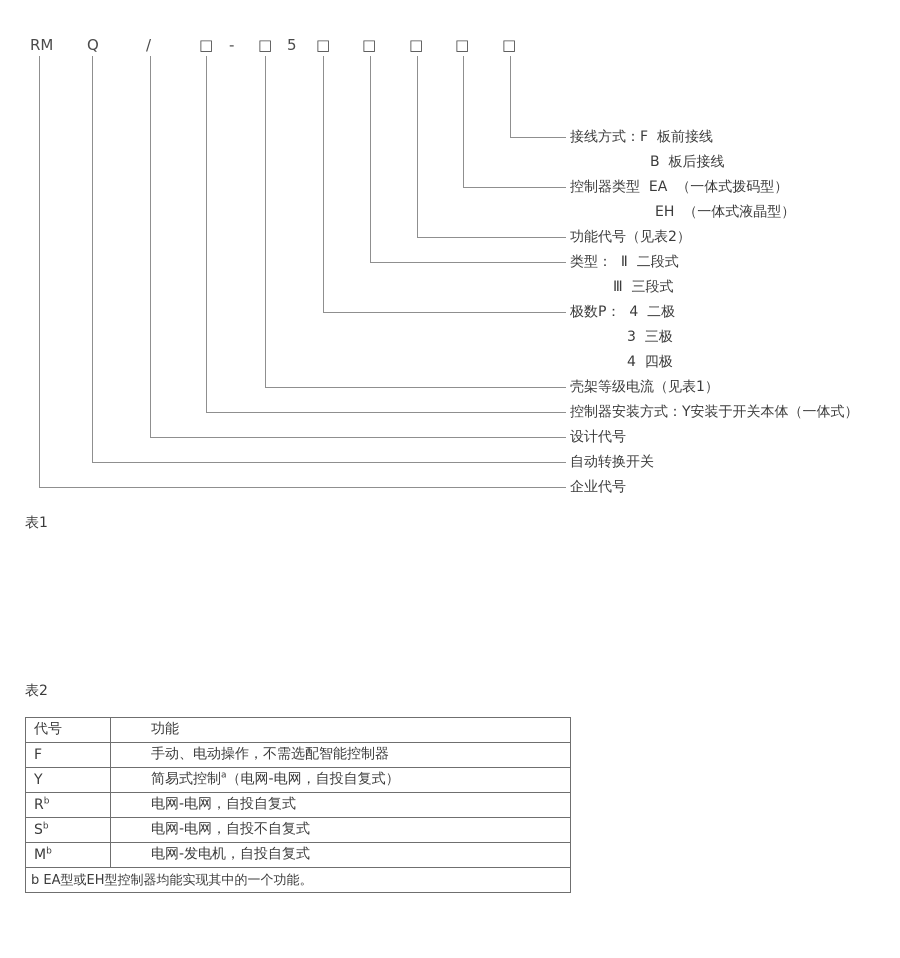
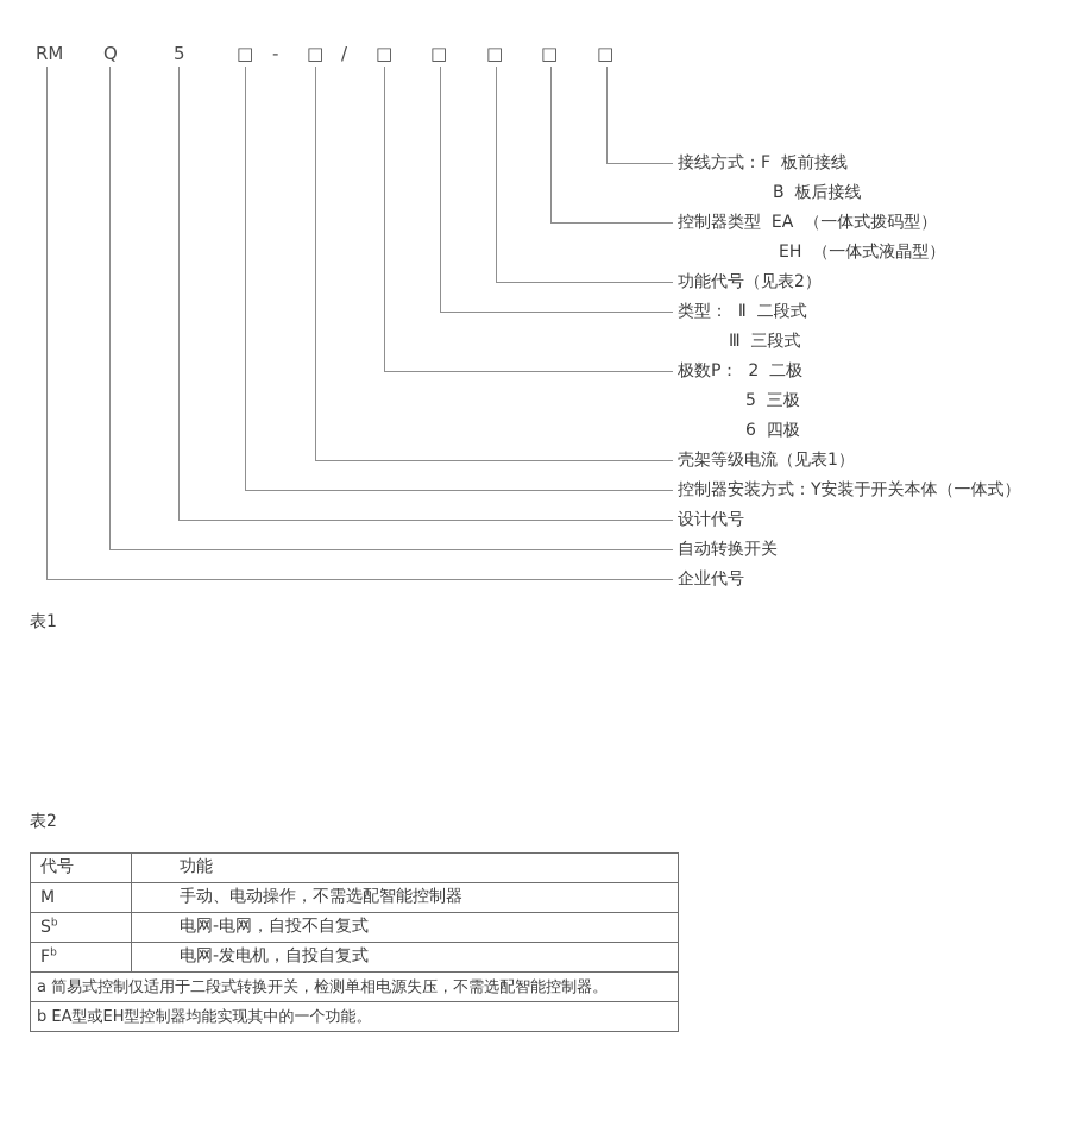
  RM
  Q
- /
+ 5
  □
  -
  □
- 5
+ /
  □
  □
  □
  □
  □
  接线方式：F 板前接线
  B 板后接线
  控制器类型 EA （一体式拨码型）
  EH （一体式液晶型）
  功能代号（见表2）
  类型： Ⅱ 二段式
  Ⅲ 三段式
- 极数P： 4 二极
+ 极数P： 2 二极
- 3 三极
+ 5 三极
- 4 四极
+ 6 四极
  壳架等级电流（见表1）
  控制器安装方式：Y安装于开关本体（一体式）
  设计代号
  自动转换开关
  企业代号
  表1
  表2
  代号	功能
- F	手动、电动操作，不需选配智能控制器
+ M	手动、电动操作，不需选配智能控制器
- Y	简易式控制a（电网-电网，自投自复式）
- Rb	电网-电网，自投自复式
  Sb	电网-电网，自投不自复式
- Mb	电网-发电机，自投自复式
+ Fb	电网-发电机，自投自复式
+ a 简易式控制仅适用于二段式转换开关，检测单相电源失压，不需选配智能控制器。
  b EA型或EH型控制器均能实现其中的一个功能。
